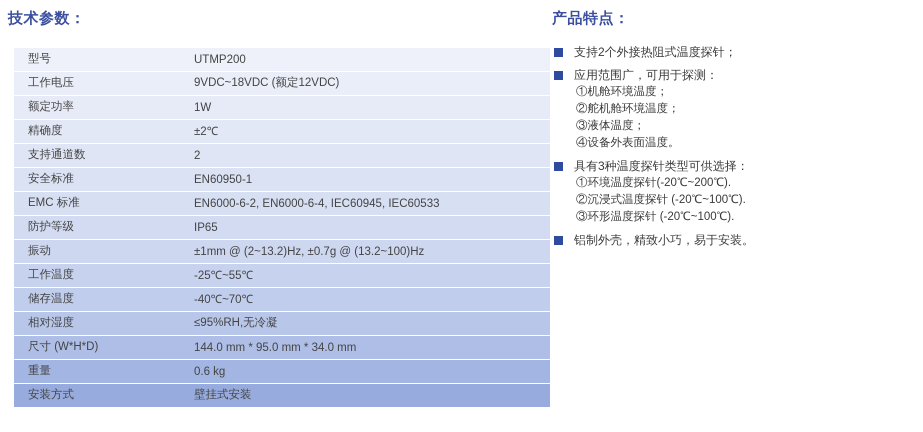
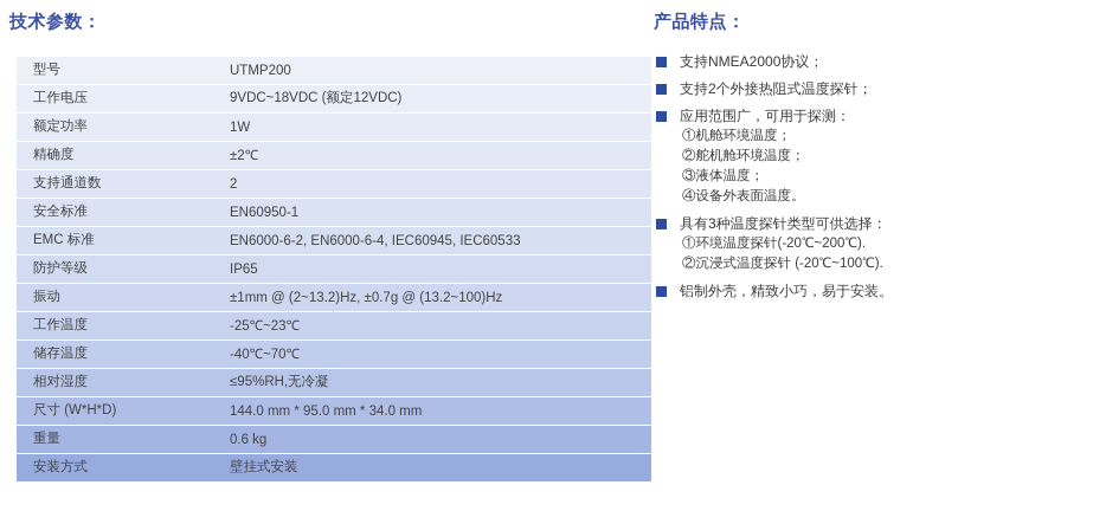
  技术参数：
  型号	UTMP200
  工作电压	9VDC~18VDC (额定12VDC)
  额定功率	1W
  精确度	±2℃
  支持通道数	2
  安全标准	EN60950-1
  EMC 标准	EN6000-6-2, EN6000-6-4, IEC60945, IEC60533
  防护等级	IP65
  振动	±1mm @ (2~13.2)Hz, ±0.7g @ (13.2~100)Hz
- 工作温度	-25℃~55℃
+ 工作温度	-25℃~23℃
  储存温度	-40℃~70℃
  相对湿度	≤95%RH,无冷凝
  尺寸 (W*H*D)	144.0 mm * 95.0 mm * 34.0 mm
  重量	0.6 kg
  安装方式	壁挂式安装
  产品特点：
+ 支持NMEA2000协议；
  支持2个外接热阻式温度探针；
  应用范围广，可用于探测：
  ①机舱环境温度；
  ②舵机舱环境温度；
  ③液体温度；
  ④设备外表面温度。
  具有3种温度探针类型可供选择：
  ①环境温度探针(-20℃~200℃).
  ②沉浸式温度探针 (-20℃~100℃).
- ③环形温度探针 (-20℃~100℃).
  铝制外壳，精致小巧，易于安装。
